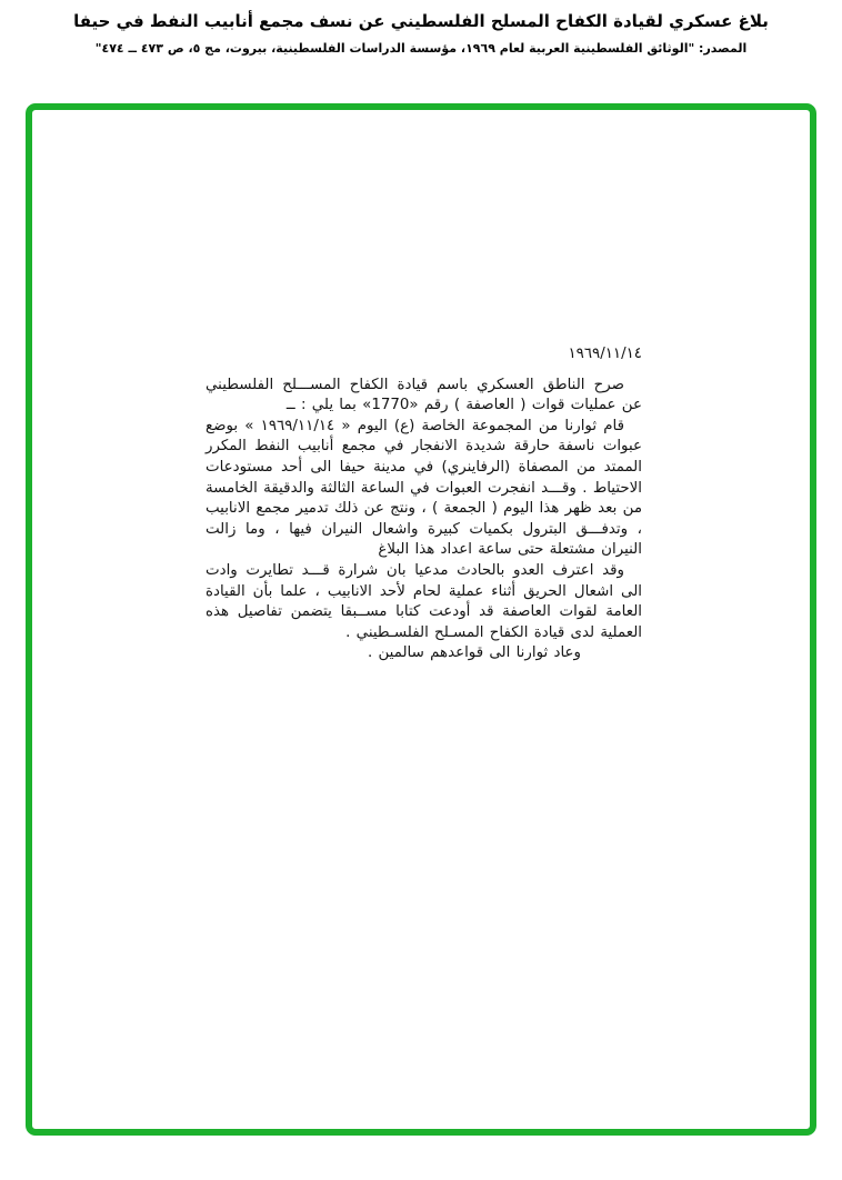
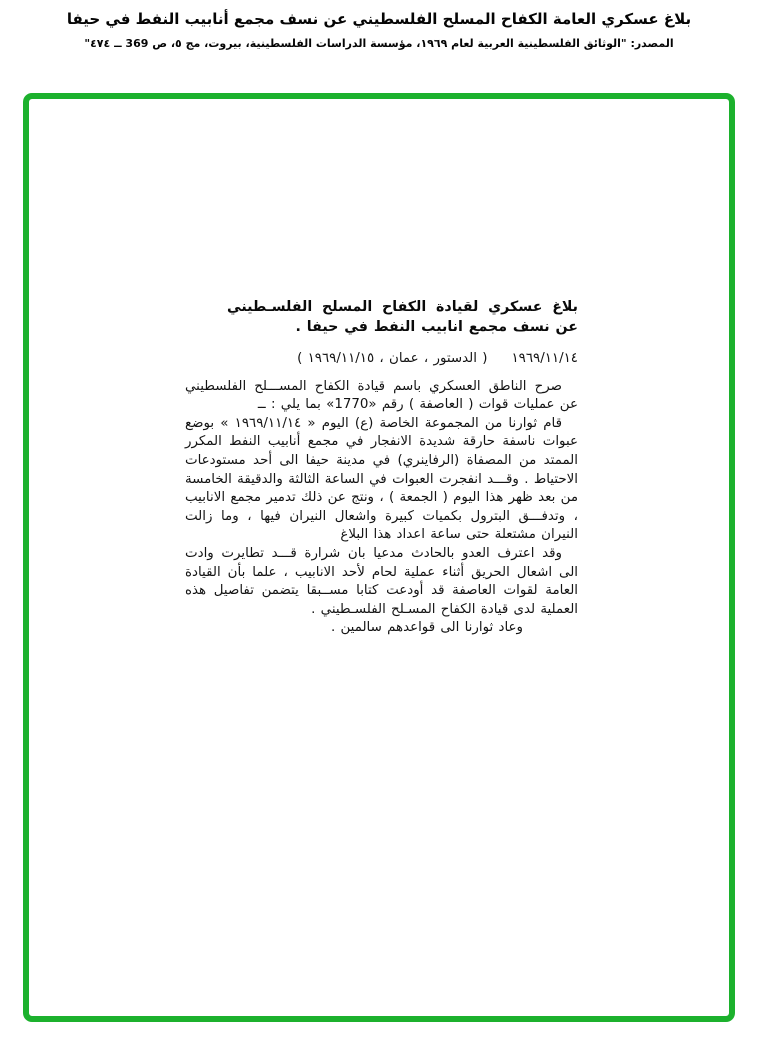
- بلاغ عسكري لقيادة الكفاح المسلح الفلسطيني عن نسف مجمع أنابيب النفط في حيفا
+ بلاغ عسكري العامة الكفاح المسلح الفلسطيني عن نسف مجمع أنابيب النفط في حيفا
- المصدر: "الوثائق الفلسطينية العربية لعام ١٩٦٩، مؤسسة الدراسات الفلسطينية، بيروت، مج ٥، ص ٤٧٣ ــ ٤٧٤"
+ المصدر: "الوثائق الفلسطينية العربية لعام ١٩٦٩، مؤسسة الدراسات الفلسطينية، بيروت، مج ٥، ص 369 ــ ٤٧٤"
+ بلاغ عسكري لقيادة الكفاح المسلح الفلسـطيني عن نسف مجمع انابيب النفط في حيفا .
  ١٩٦٩/١١/١٤
+ ( الدستور ، عمان ، ١٩٦٩/١١/١٥ )
  صرح الناطق العسكري باسم قيادة الكفاح المســـلح الفلسطيني عن عمليات قوات ( العاصفة ) رقم «1770» بما يلي : ــ
  قام ثوارنا من المجموعة الخاصة (ع) اليوم « ١٩٦٩/١١/١٤ » بوضع عبوات ناسفة حارقة شديدة الانفجار في مجمع أنابيب النفط المكرر الممتد من المصفاة (الرفاينري) في مدينة حيفا الى أحد مستودعات الاحتياط . وقـــد انفجرت العبوات في الساعة الثالثة والدقيقة الخامسة من بعد ظهر هذا اليوم ( الجمعة ) ، ونتج عن ذلك تدمير مجمع الانابيب ، وتدفـــق البترول بكميات كبيرة واشعال النيران فيها ، وما زالت النيران مشتعلة حتى ساعة اعداد هذا البلاغ
  وقد اعترف العدو بالحادث مدعيا بان شرارة قـــد تطايرت وادت الى اشعال الحريق أثناء عملية لحام لأحد الانابيب ، علما بأن القيادة العامة لقوات العاصفة قد أودعت كتابا مســبقا يتضمن تفاصيل هذه العملية لدى قيادة الكفاح المسـلح الفلسـطيني .
  وعاد ثوارنا الى قواعدهم سالمين .
